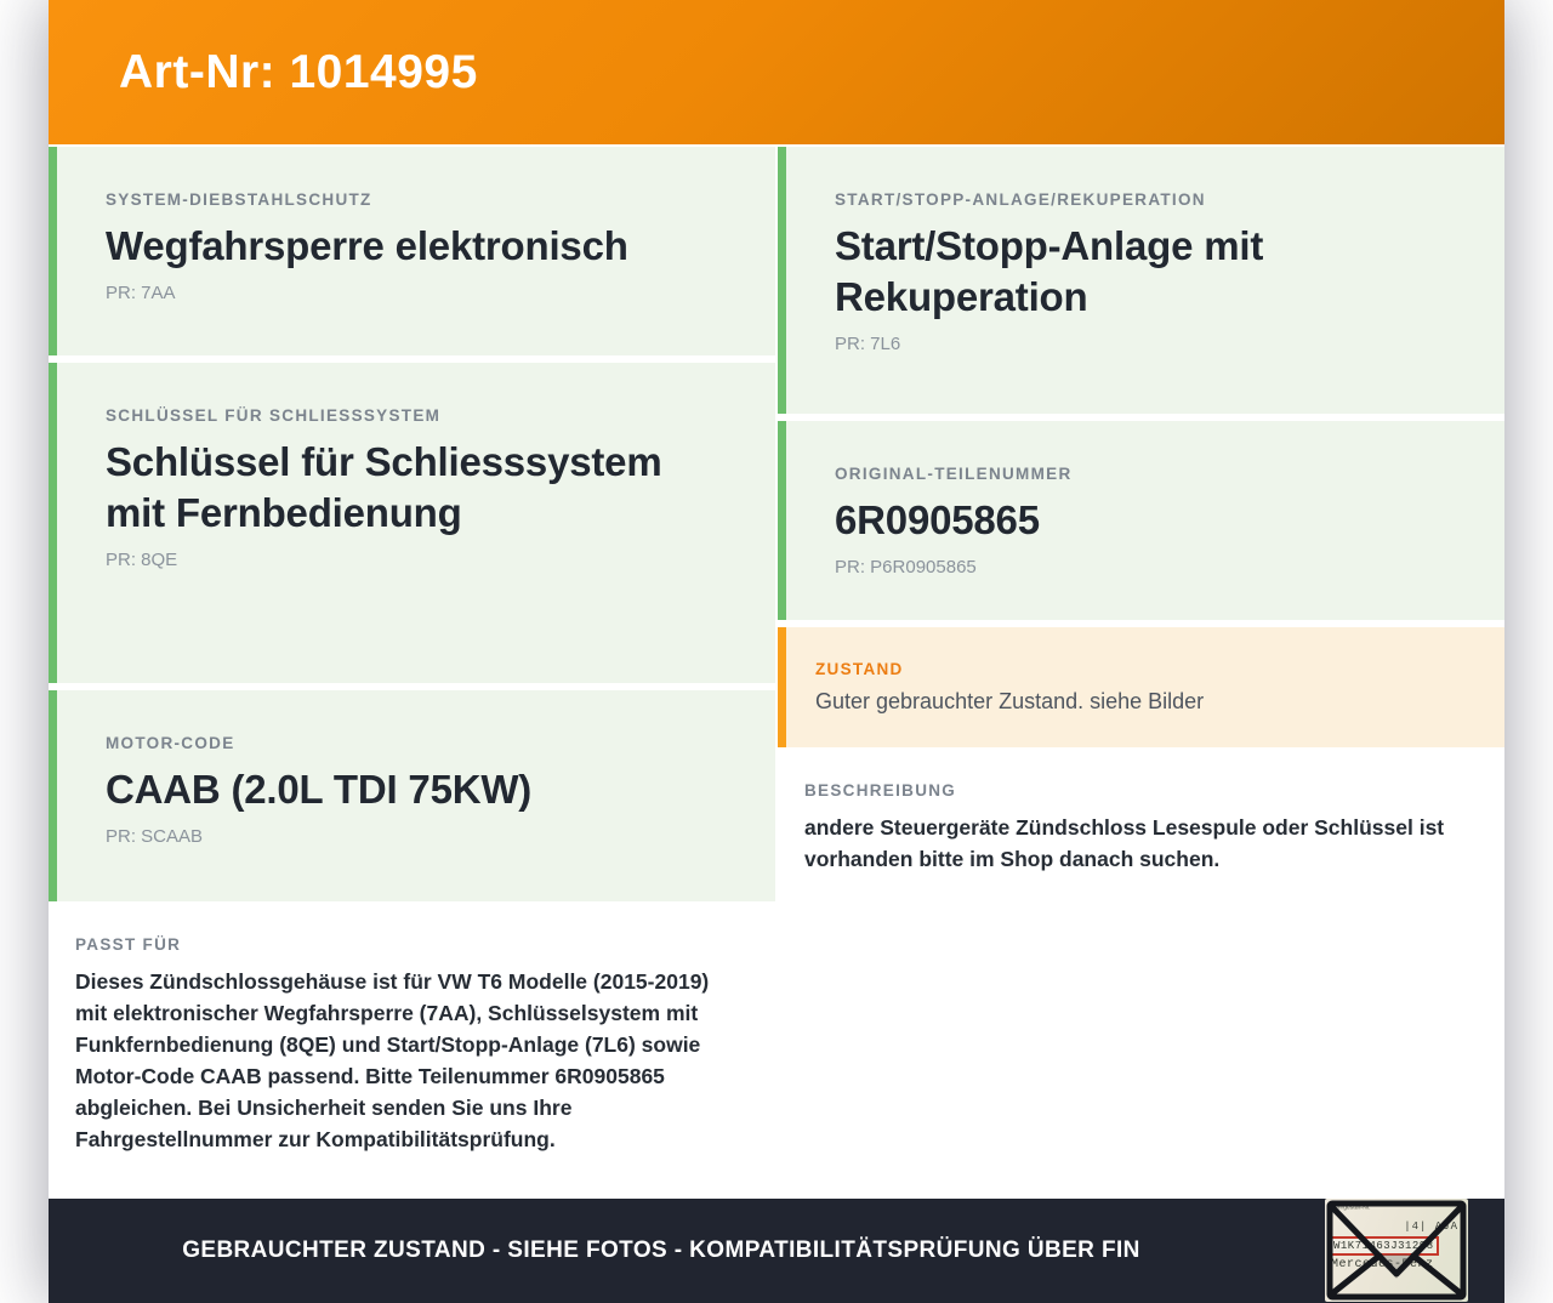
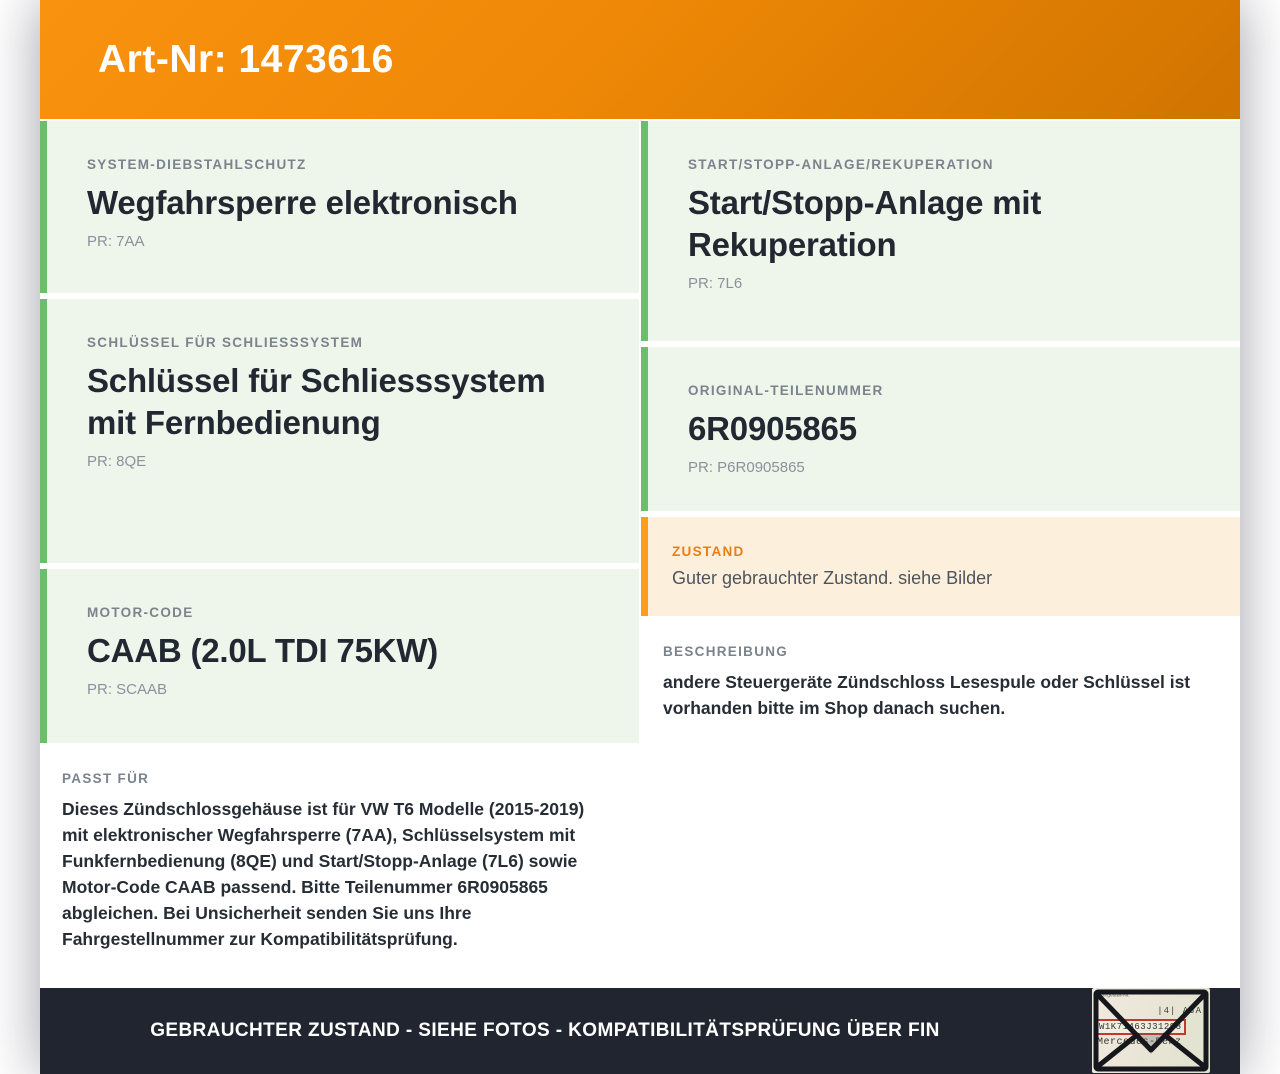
- Art-Nr: 1014995
+ Art-Nr: 1473616
  SYSTEM-DIEBSTAHLSCHUTZ
  Wegfahrsperre elektronisch
  PR: 7AA
  SCHLÜSSEL FÜR SCHLIESSSYSTEM
  Schlüssel für Schliesssystem mit Fernbedienung
  PR: 8QE
  MOTOR-CODE
  CAAB (2.0L TDI 75KW)
  PR: SCAAB
  PASST FÜR
  Dieses Zündschlossgehäuse ist für VW T6 Modelle (2015-2019) mit elektronischer Wegfahrsperre (7AA), Schlüsselsystem mit Funkfernbedienung (8QE) und Start/Stopp-Anlage (7L6) sowie Motor-Code CAAB passend. Bitte Teilenummer 6R0905865 abgleichen. Bei Unsicherheit senden Sie uns Ihre Fahrgestellnummer zur Kompatibilitätsprüfung.
  START/STOPP-ANLAGE/REKUPERATION
  Start/Stopp-Anlage mit Rekuperation
  PR: 7L6
  ORIGINAL-TEILENUMMER
  6R0905865
  PR: P6R0905865
  ZUSTAND
  Guter gebrauchter Zustand. siehe Bilder
  BESCHREIBUNG
  andere Steuergeräte Zündschloss Lesespule oder Schlüssel ist vorhanden bitte im Shop danach suchen.
  GEBRAUCHTER ZUSTAND - SIEHE FOTOS - KOMPATIBILITÄTSPRÜFUNG ÜBER FIN
  |4|JA
  W1K763J3128
